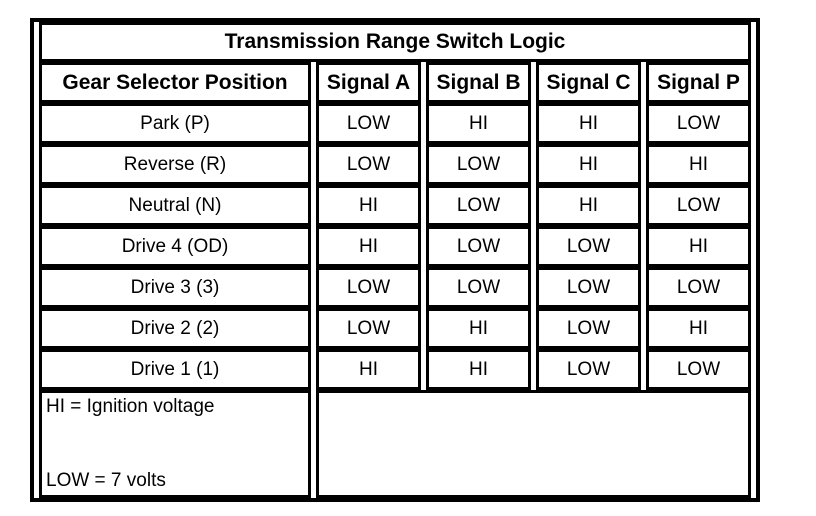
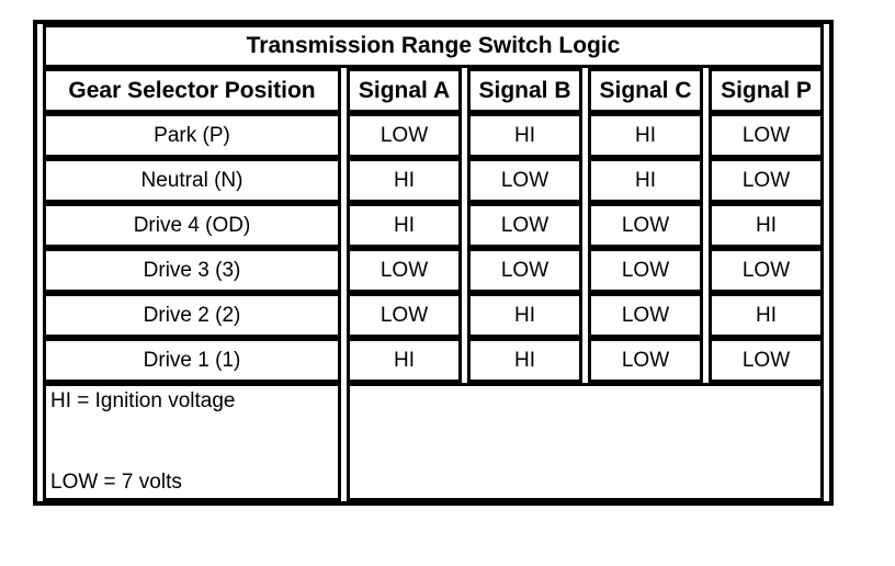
  Transmission Range Switch Logic
  Gear Selector Position	Signal A	Signal B	Signal C	Signal P
  Park (P)	LOW	HI	HI	LOW
- Reverse (R)	LOW	LOW	HI	HI
  Neutral (N)	HI	LOW	HI	LOW
  Drive 4 (OD)	HI	LOW	LOW	HI
  Drive 3 (3)	LOW	LOW	LOW	LOW
  Drive 2 (2)	LOW	HI	LOW	HI
  Drive 1 (1)	HI	HI	LOW	LOW
  HI = Ignition voltage LOW = 7 volts
